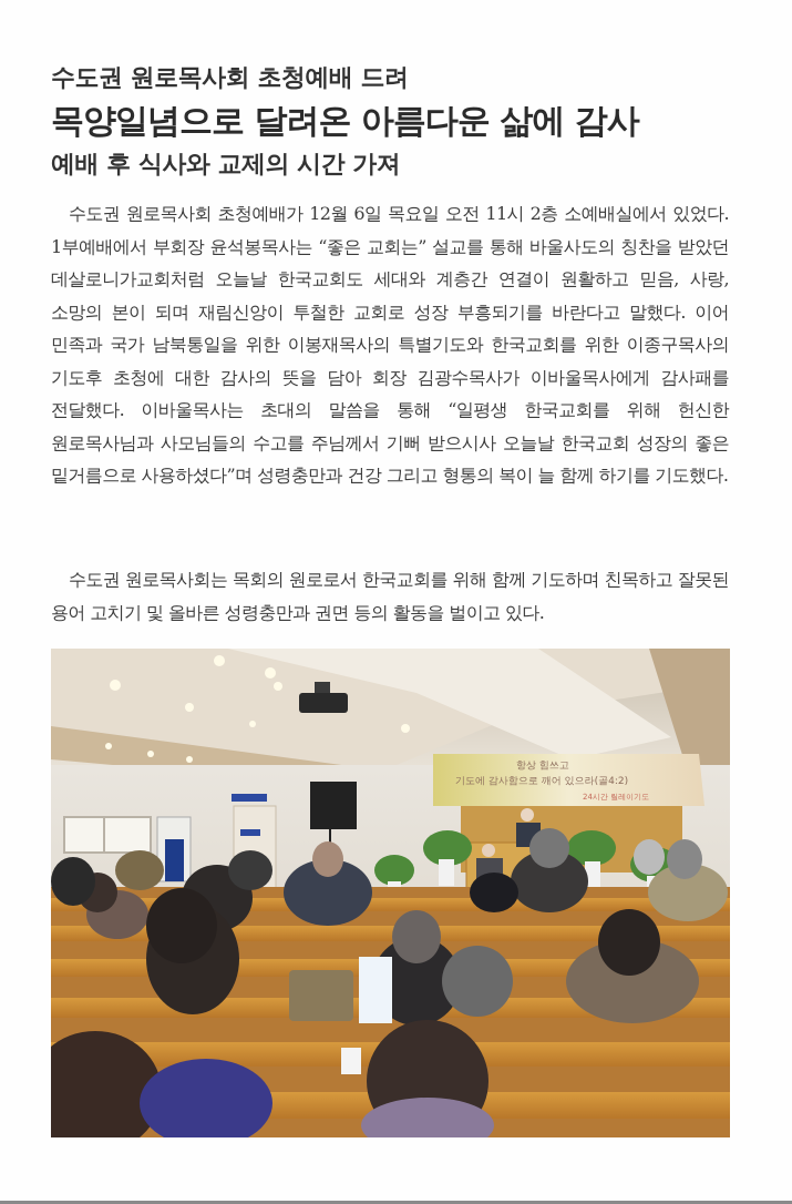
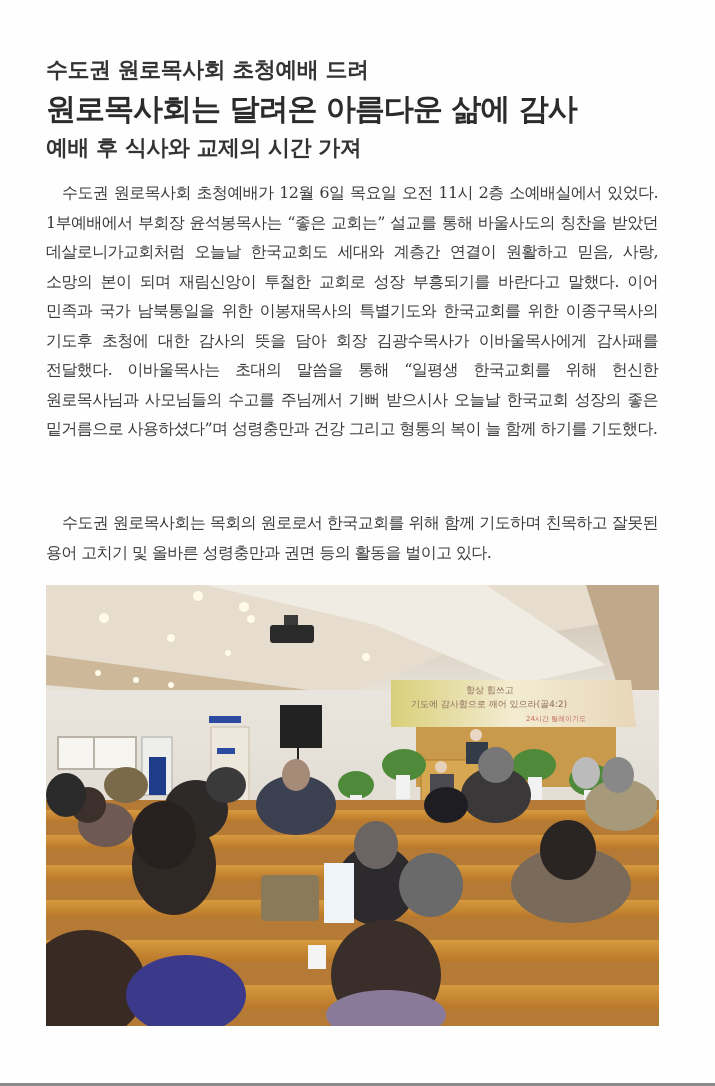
  수도권 원로목사회 초청예배 드려
- 목양일념으로 달려온 아름다운 삶에 감사
+ 원로목사회는 달려온 아름다운 삶에 감사
  예배 후 식사와 교제의 시간 가져
  수도권 원로목사회 초청예배가 12월 6일 목요일 오전 11시 2층 소예배실에서 있었다. 1부예배에서 부회장 윤석봉목사는 “좋은 교회는” 설교를 통해 바울사도의 칭찬을 받았던 데살로니가교회처럼 오늘날 한국교회도 세대와 계층간 연결이 원활하고 믿음, 사랑, 소망의 본이 되며 재림신앙이 투철한 교회로 성장 부흥되기를 바란다고 말했다. 이어 민족과 국가 남북통일을 위한 이봉재목사의 특별기도와 한국교회를 위한 이종구목사의 기도후 초청에 대한 감사의 뜻을 담아 회장 김광수목사가 이바울목사에게 감사패를 전달했다. 이바울목사는 초대의 말씀을 통해 “일평생 한국교회를 위해 헌신한 원로목사님과 사모님들의 수고를 주님께서 기뻐 받으시사 오늘날 한국교회 성장의 좋은 밑거름으로 사용하셨다”며 성령충만과 건강 그리고 형통의 복이 늘 함께 하기를 기도했다.
  수도권 원로목사회는 목회의 원로로서 한국교회를 위해 함께 기도하며 친목하고 잘못된 용어 고치기 및 올바른 성령충만과 권면 등의 활동을 벌이고 있다.
  항상 힘쓰고
  기도에 감사함으로 깨어 있으라(골4:2)
  24시간 릴레이기도
